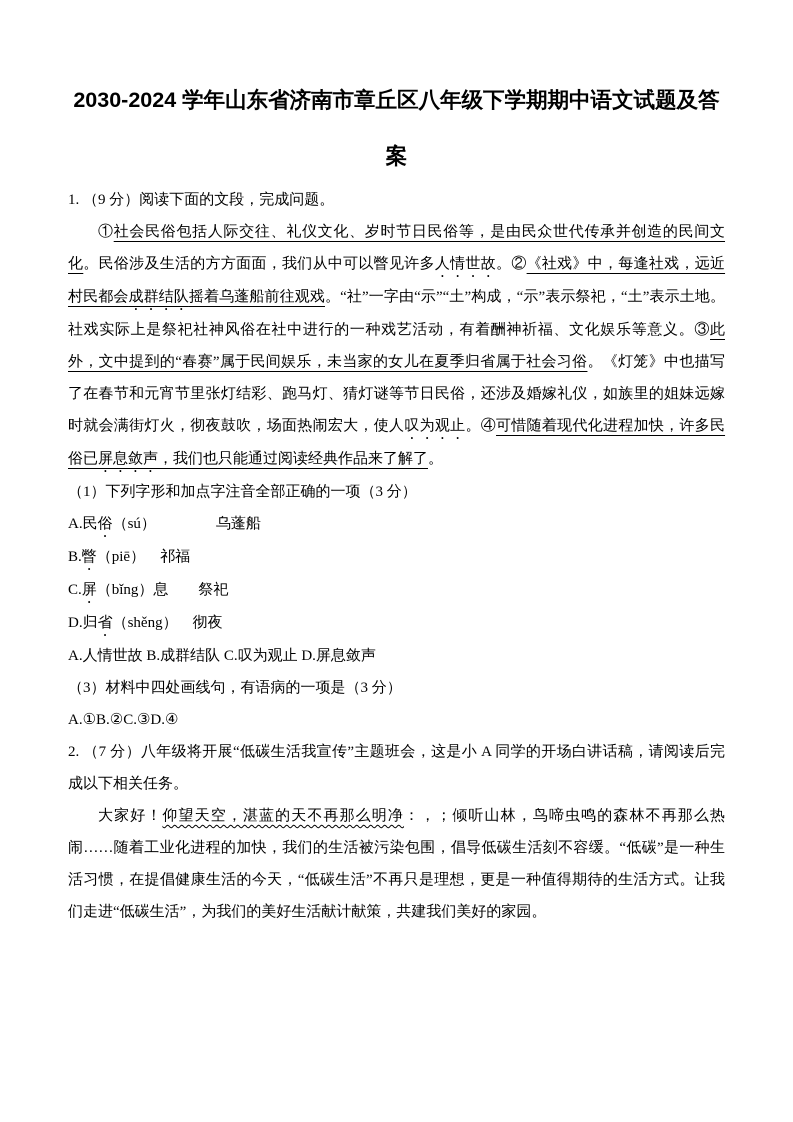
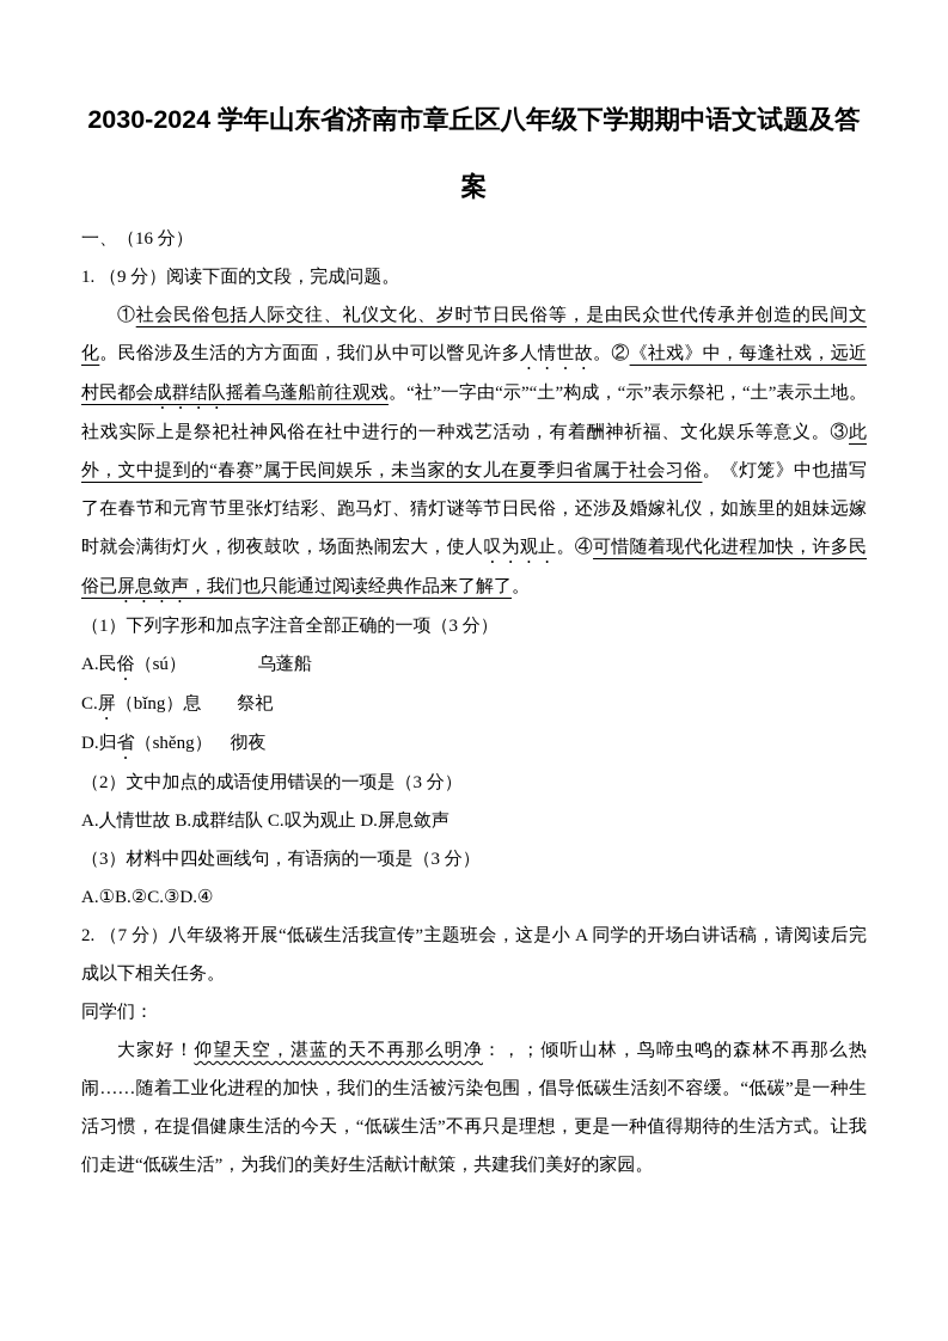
  2030-2024 学年山东省济南市章丘区八年级下学期期中语文试题及答
  案
+ 一、（16 分）
  1. （9 分）阅读下面的文段，完成问题。
  ①社会民俗包括人际交往、礼仪文化、岁时节日民俗等，是由民众世代传承并创造的民间文化。民俗涉及生活的方方面面，我们从中可以瞥见许多人情世故。②《社戏》中，每逢社戏，远近村民都会成群结队摇着乌蓬船前往观戏。“社”一字由“示”“土”构成，“示”表示祭祀，“土”表示土地。社戏实际上是祭祀社神风俗在社中进行的一种戏艺活动，有着酬神祈福、文化娱乐等意义。③此外，文中提到的“春赛”属于民间娱乐，未当家的女儿在夏季归省属于社会习俗。《灯笼》中也描写了在春节和元宵节里张灯结彩、跑马灯、猜灯谜等节日民俗，还涉及婚嫁礼仪，如族里的姐妹远嫁时就会满街灯火，彻夜鼓吹，场面热闹宏大，使人叹为观止。④可惜随着现代化进程加快，许多民俗已屏息敛声，我们也只能通过阅读经典作品来了解了。
  （1）下列字形和加点字注音全部正确的一项（3 分）
  A.民俗（sú） 乌蓬船
- B.瞥（piē） 祁福
  C.屏（bǐng）息 祭祀
  D.归省（shěng） 彻夜
+ （2）文中加点的成语使用错误的一项是（3 分）
  A.人情世故 B.成群结队 C.叹为观止 D.屏息敛声
  （3）材料中四处画线句，有语病的一项是（3 分）
  A.①B.②C.③D.④
  2. （7 分）八年级将开展“低碳生活我宣传”主题班会，这是小 A 同学的开场白讲话稿，请阅读后完成以下相关任务。
+ 同学们：
  大家好！仰望天空，湛蓝的天不再那么明净：，；倾听山林，鸟啼虫鸣的森林不再那么热闹……随着工业化进程的加快，我们的生活被污染包围，倡导低碳生活刻不容缓。“低碳”是一种生活习惯，在提倡健康生活的今天，“低碳生活”不再只是理想，更是一种值得期待的生活方式。让我们走进“低碳生活”，为我们的美好生活献计献策，共建我们美好的家园。
